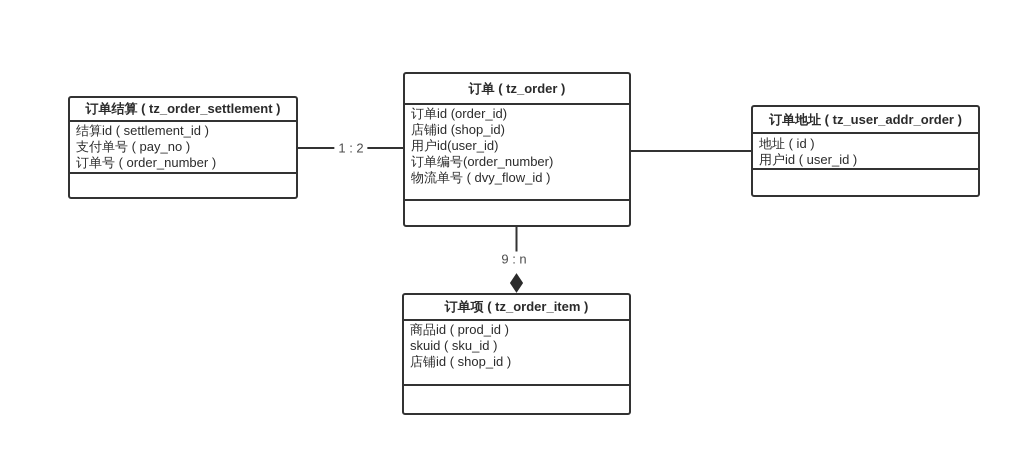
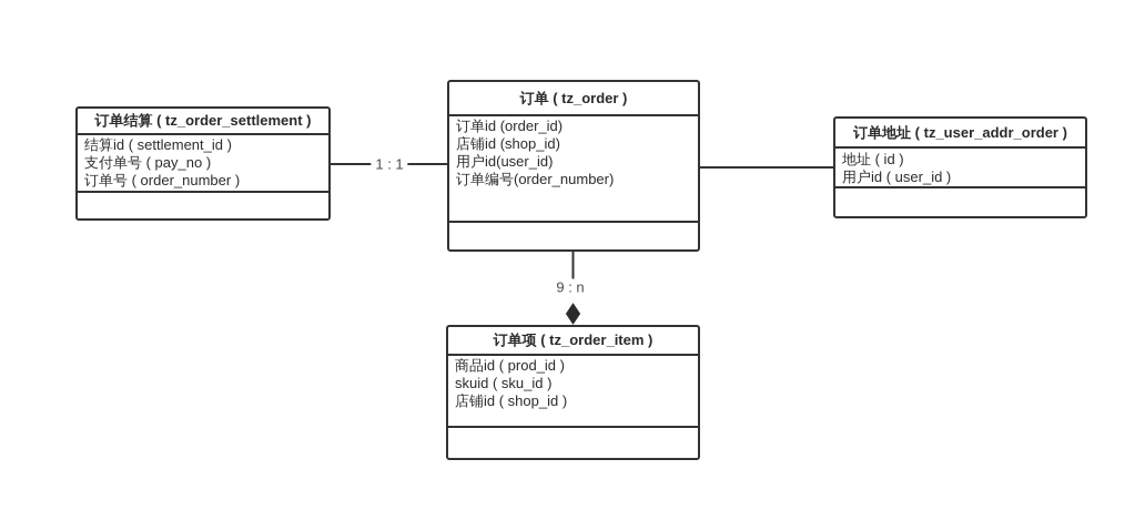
  订单结算 ( tz_order_settlement )
  结算id ( settlement_id )
  支付单号 ( pay_no )
  订单号 ( order_number )
  订单 ( tz_order )
  订单id (order_id)
  店铺id (shop_id)
  用户id(user_id)
  订单编号(order_number)
- 物流单号 ( dvy_flow_id )
  订单地址 ( tz_user_addr_order )
  地址 ( id )
  用户id ( user_id )
  订单项 ( tz_order_item )
  商品id ( prod_id )
  skuid ( sku_id )
  店铺id ( shop_id )
- 1 : 2
+ 1 : 1
  9 : n
